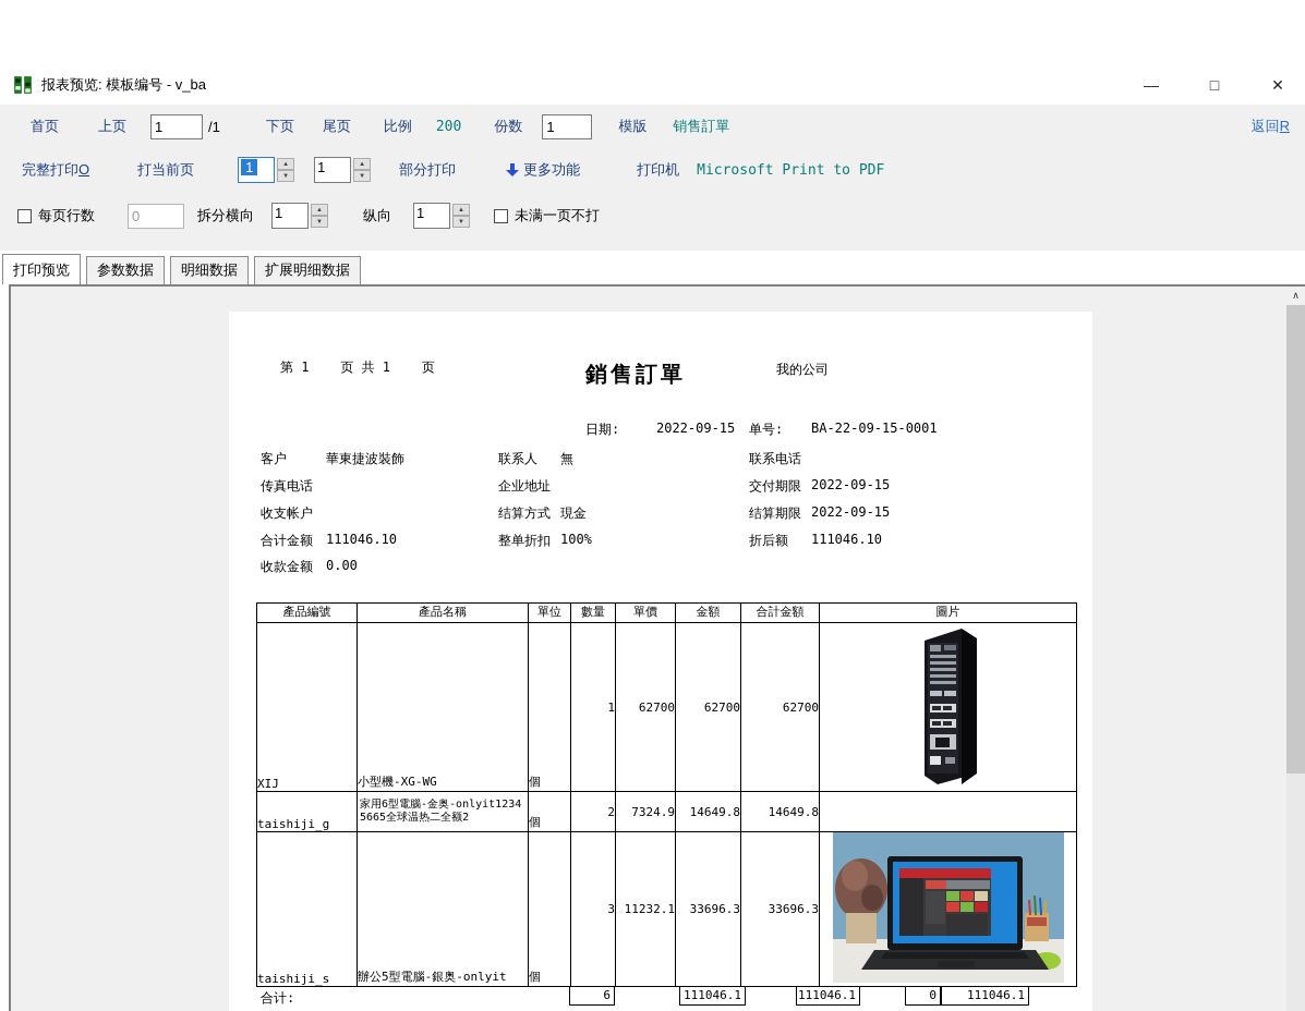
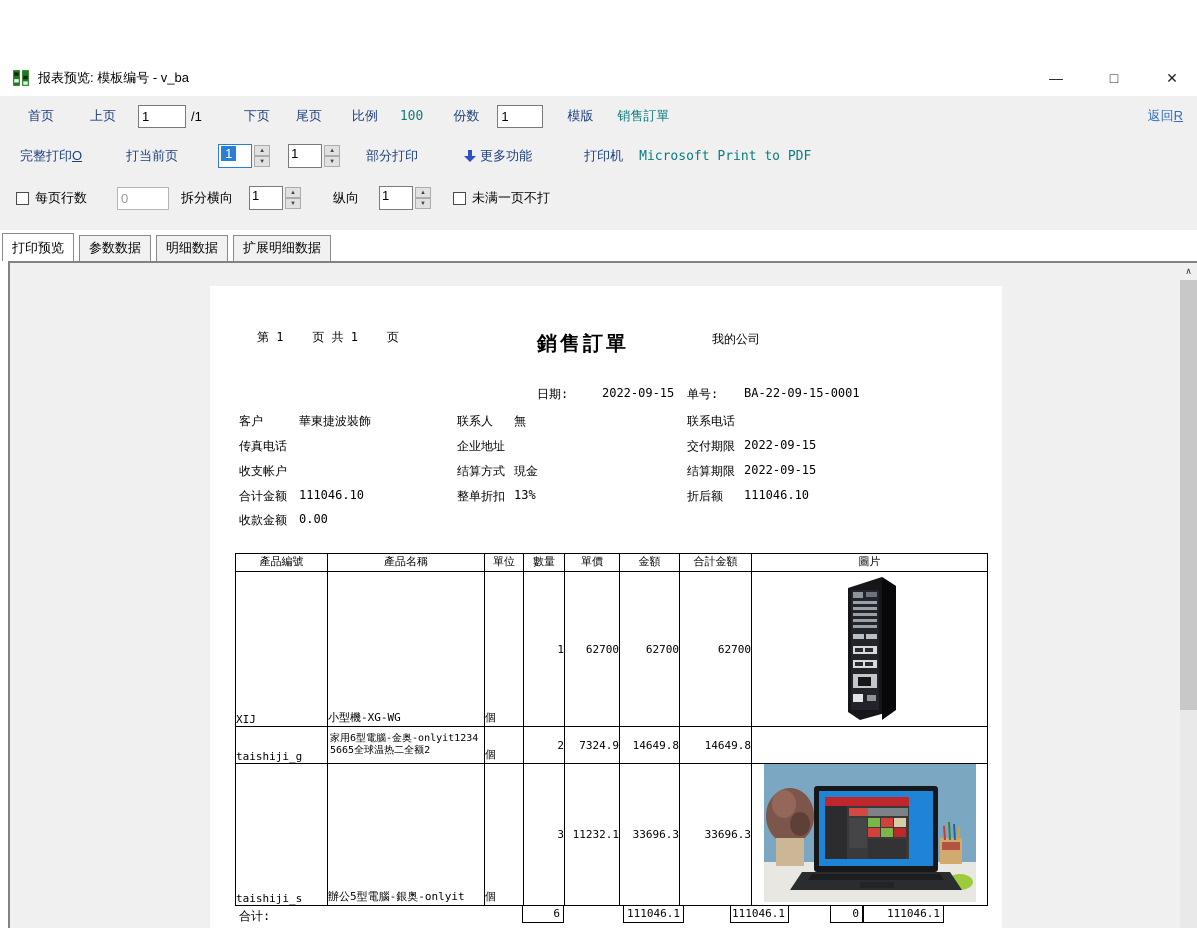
  报表预览: 模板编号 - v_ba
  —
  □
  ✕
  首页
  上页
  1
  /1
  下页
  尾页
  比例
- 200
+ 100
  份数
  1
  模版
  销售訂單
  返回R
  完整打印O
  打当前页
  1
  1
  部分打印
  更多功能
  打印机
  Microsoft Print to PDF
  每页行数
  0
  拆分横向
  1
  纵向
  1
  未满一页不打
  打印预览
  参数数据
  明细数据
  扩展明细数据
  第 1 页 共 1 页
  銷售訂單
  我的公司
  日期:
  2022-09-15
  单号:
  BA-22-09-15-0001
  客户
  華東捷波裝飾
  联系人
  無
  联系电话
  传真电话
  企业地址
  交付期限
  2022-09-15
  收支帐户
  结算方式
  現金
  结算期限
  2022-09-15
  合计金额
  111046.10
  整单折扣
- 100%
+ 13%
  折后额
  111046.10
  收款金额
  0.00
  產品編號	產品名稱	單位	數量	單價	金額	合計金額	圖片
  XIJ	小型機-XG-WG	個	1	62700	62700	62700
  taishiji_g	家用6型電腦-金奥-onlyit12345665全球温热二全额2	個	2	7324.9	14649.8	14649.8
  taishiji_s	辦公5型電腦-銀奥-onlyit	個	3	11232.1	33696.3	33696.3
  合计:
  6
  111046.1
  111046.1
  0
  111046.1
  ∧
